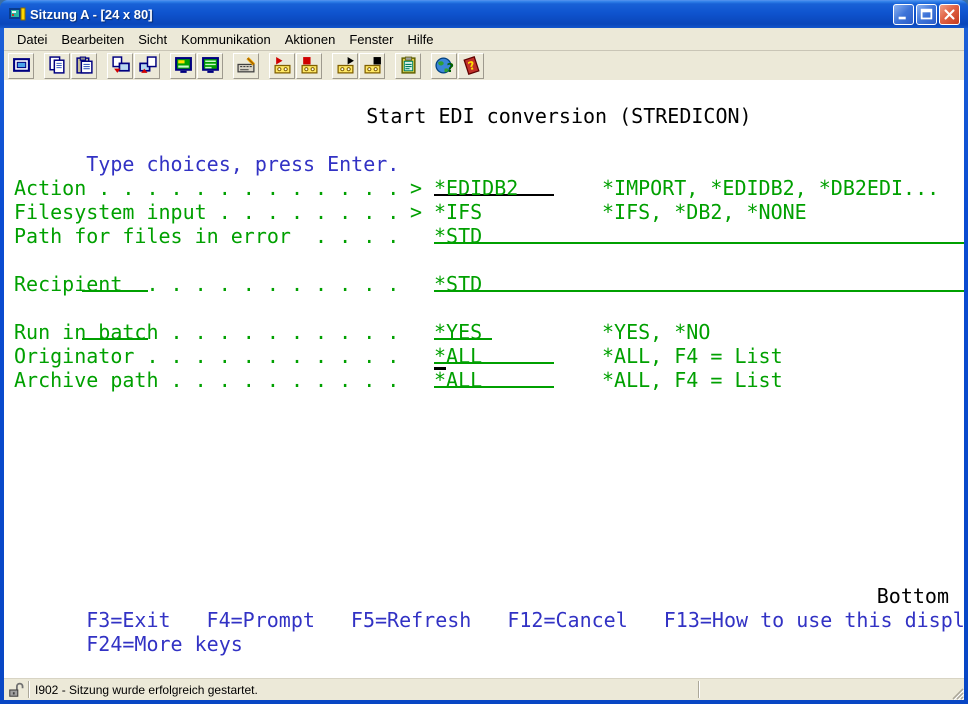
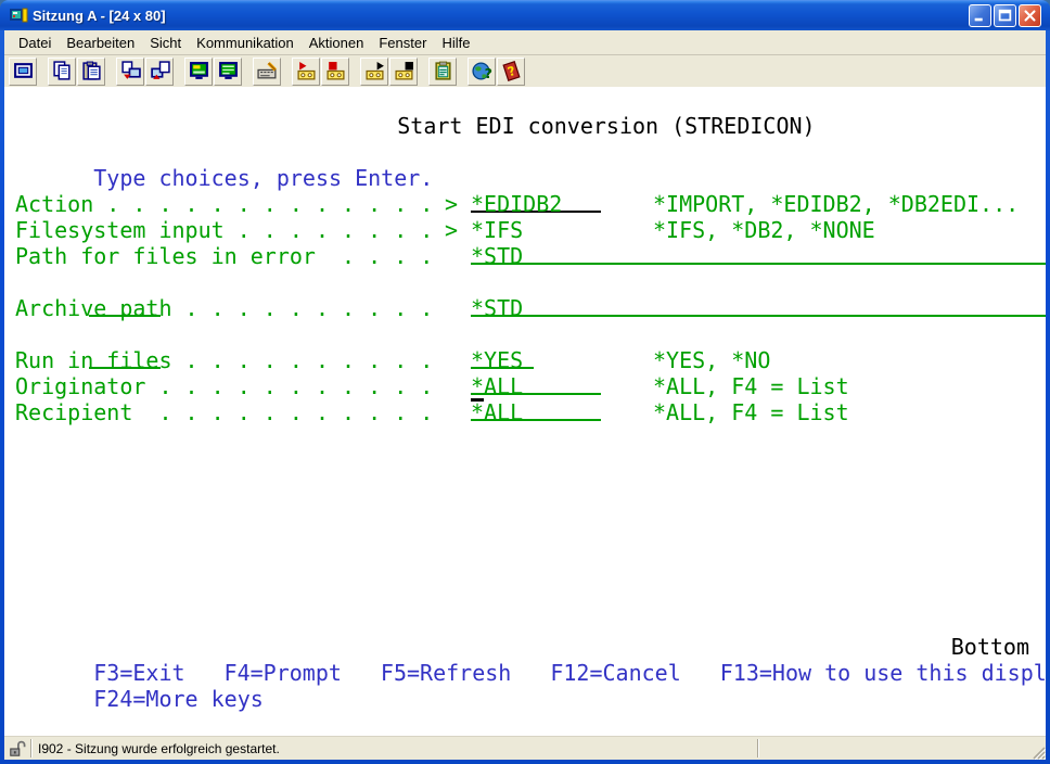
  Sitzung A - [24 x 80]
  Datei
  Bearbeiten
  Sicht
  Kommunikation
  Aktionen
  Fenster
  Hilfe
  ?
  Start EDI conversion (STREDICON)
  Type choices, press Enter.
  Action . . . . . . . . . . . . .
  >
  *EDIDB2
  *IMPORT, *EDIDB2, *DB2EDI...
  Filesystem input . . . . . . . .
  >
  *IFS
  *IFS, *DB2, *NONE
  Path for files in error . . . .
  *STD
- Recipient . . . . . . . . . . .
+ Archive path . . . . . . . . . .
  *STD
- Run in batch . . . . . . . . . .
+ Run in files . . . . . . . . . .
  *YES
  *YES, *NO
  Originator . . . . . . . . . . .
  *ALL
  *ALL, F4 = List
- Archive path . . . . . . . . . .
+ Recipient . . . . . . . . . . .
  *ALL
  *ALL, F4 = List
  Bottom
  F3=Exit F4=Prompt F5=Refresh F12=Cancel F13=How to use this displ
  F24=More keys
  I902 - Sitzung wurde erfolgreich gestartet.
